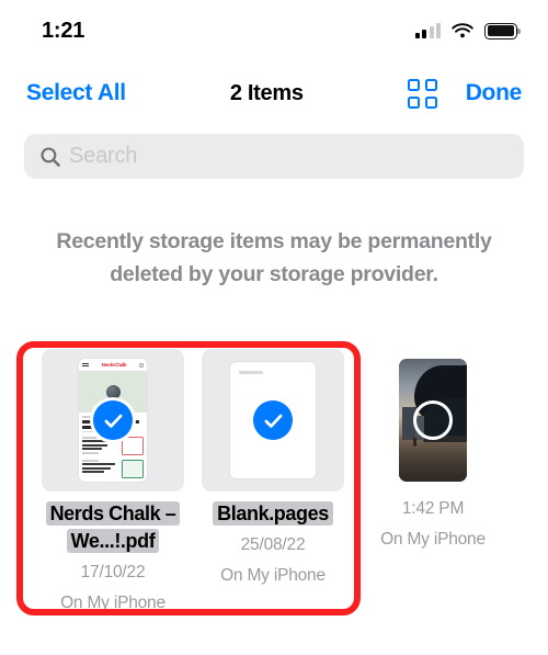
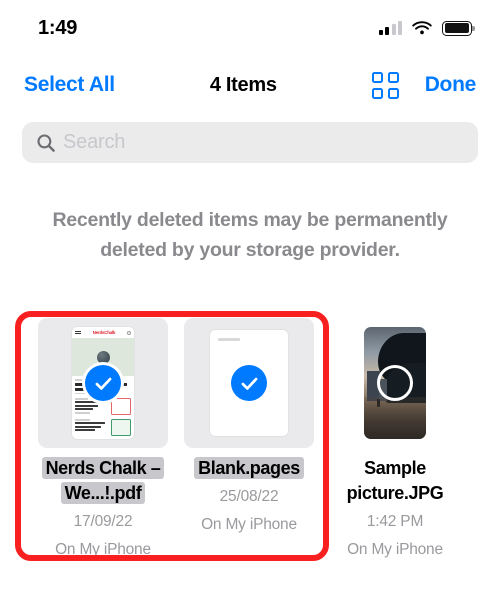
- 1:21
+ 1:49
  Select All
- 2 Items
+ 4 Items
  Done
  Search
- Recently storage items may be permanently deleted by your storage provider.
+ Recently deleted items may be permanently deleted by your storage provider.
  Nerds Chalk – We...!.pdf
- 17/10/22
+ 17/09/22
  On My iPhone
  Blank.pages
  25/08/22
  On My iPhone
+ Sample picture.JPG
  1:42 PM
  On My iPhone
